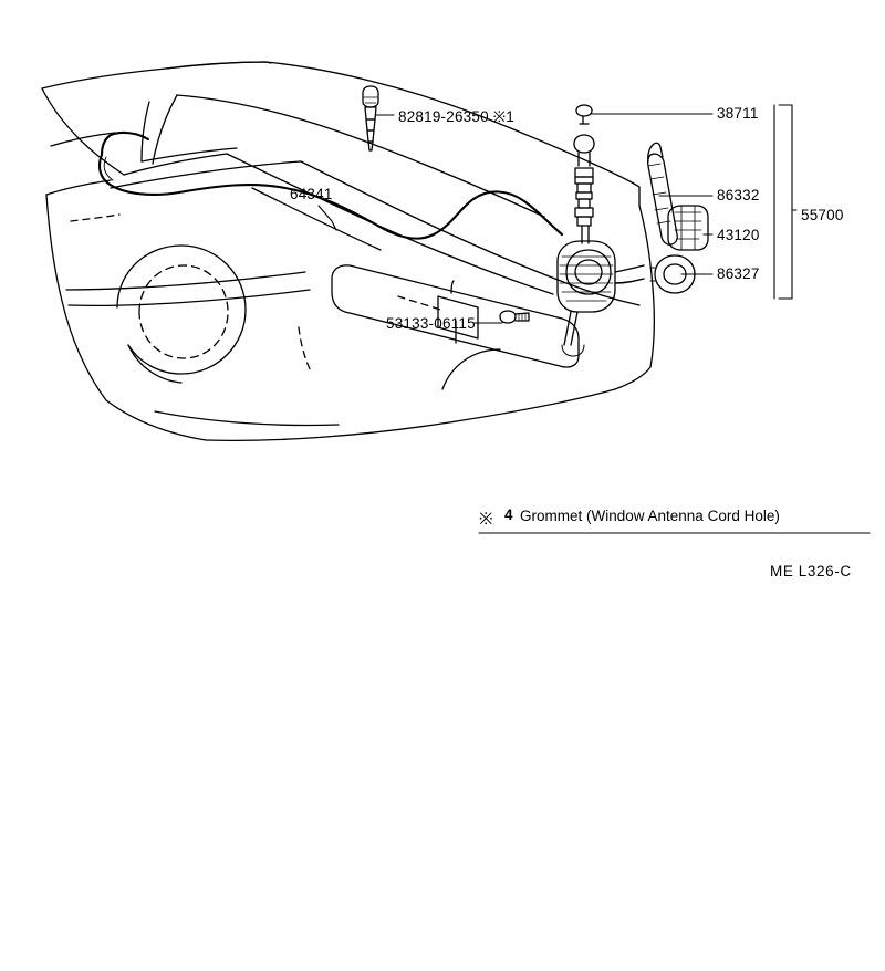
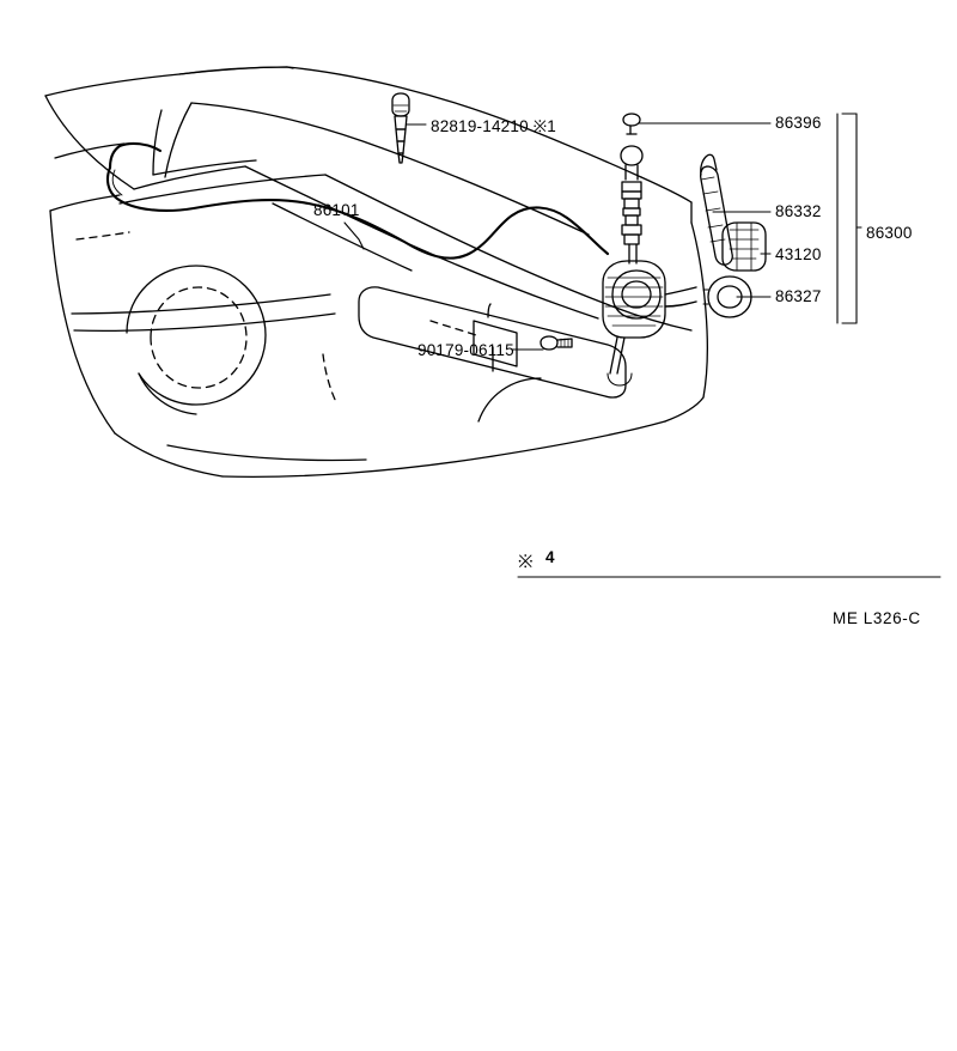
- 82819-26350 ※1
+ 82819-14210 ※1
- 64341
+ 86101
- 53133-06115
+ 90179-06115
- 38711
+ 86396
  86332
  43120
  86327
- 55700
+ 86300
  ※
  4
- Grommet (Window Antenna Cord Hole)
  ME L326-C
